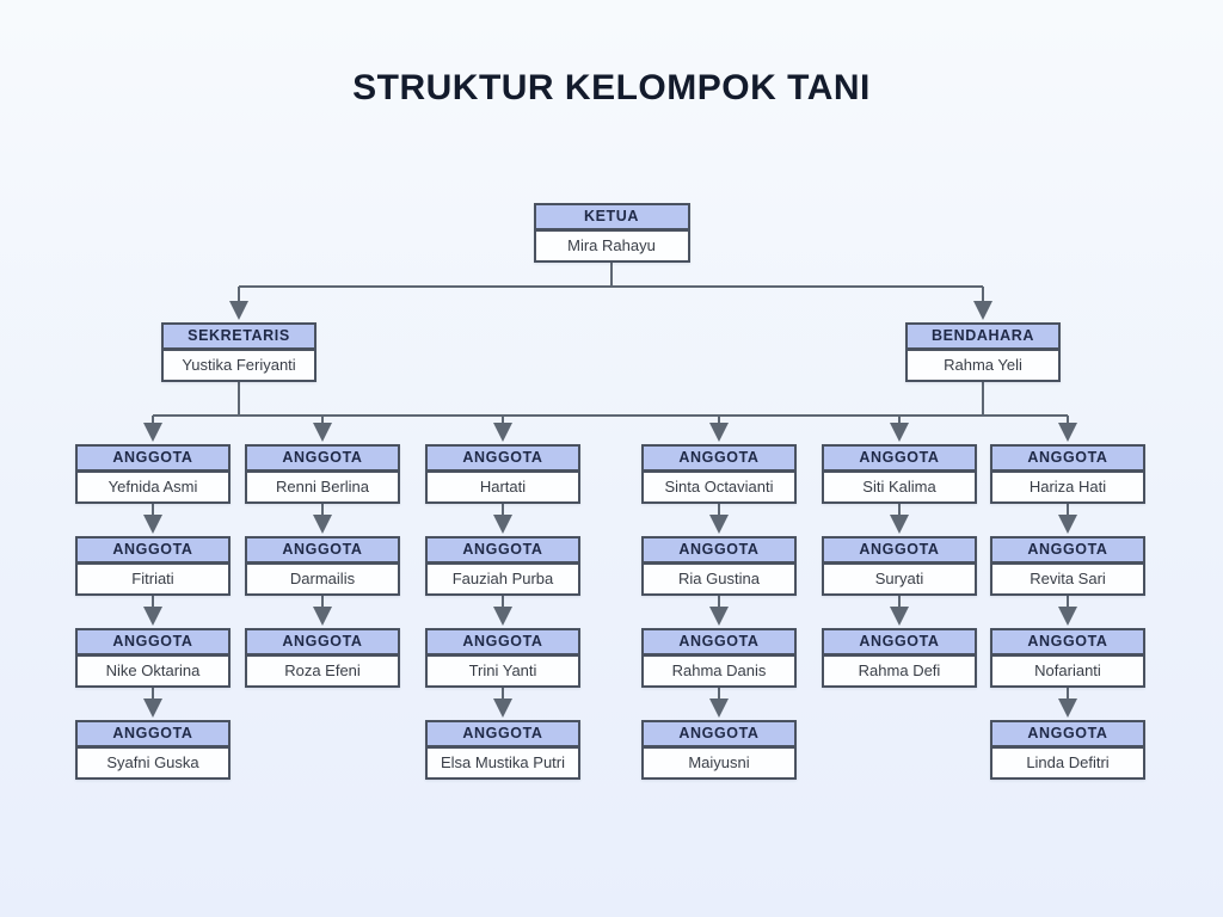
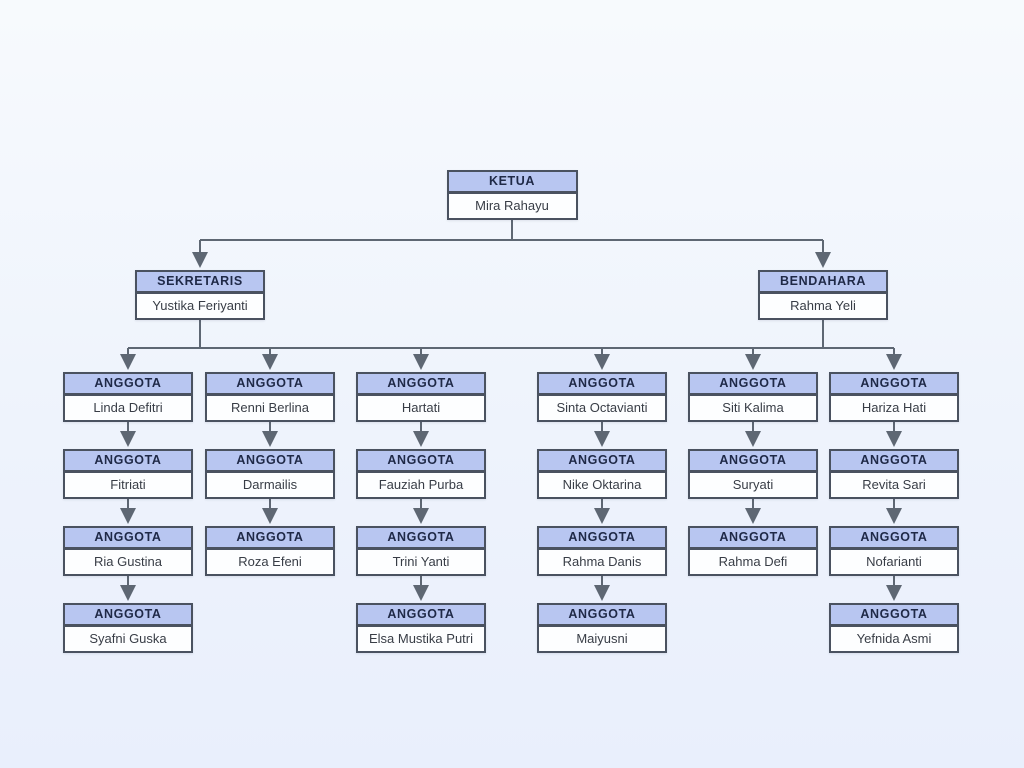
- STRUKTUR KELOMPOK TANI
  KETUA
  Mira Rahayu
  SEKRETARIS
  Yustika Feriyanti
  BENDAHARA
  Rahma Yeli
  ANGGOTA
- Yefnida Asmi
+ Linda Defitri
  ANGGOTA
  Fitriati
  ANGGOTA
- Nike Oktarina
+ Ria Gustina
  ANGGOTA
  Syafni Guska
  ANGGOTA
  Renni Berlina
  ANGGOTA
  Darmailis
  ANGGOTA
  Roza Efeni
  ANGGOTA
  Hartati
  ANGGOTA
  Fauziah Purba
  ANGGOTA
  Trini Yanti
  ANGGOTA
  Elsa Mustika Putri
  ANGGOTA
  Sinta Octavianti
  ANGGOTA
- Ria Gustina
+ Nike Oktarina
  ANGGOTA
  Rahma Danis
  ANGGOTA
  Maiyusni
  ANGGOTA
  Siti Kalima
  ANGGOTA
  Suryati
  ANGGOTA
  Rahma Defi
  ANGGOTA
  Hariza Hati
  ANGGOTA
  Revita Sari
  ANGGOTA
  Nofarianti
  ANGGOTA
- Linda Defitri
+ Yefnida Asmi
